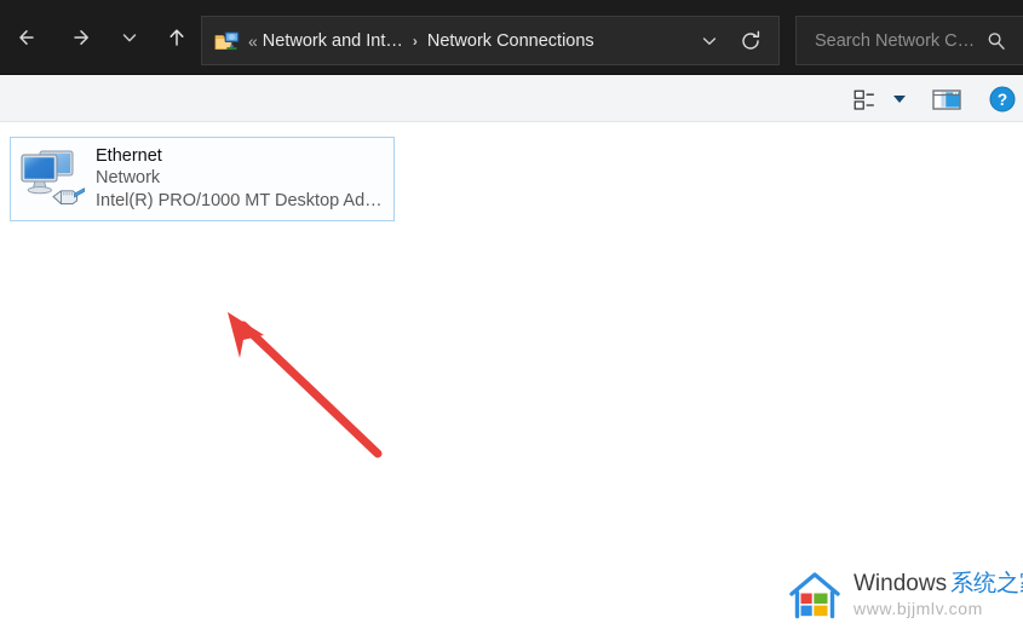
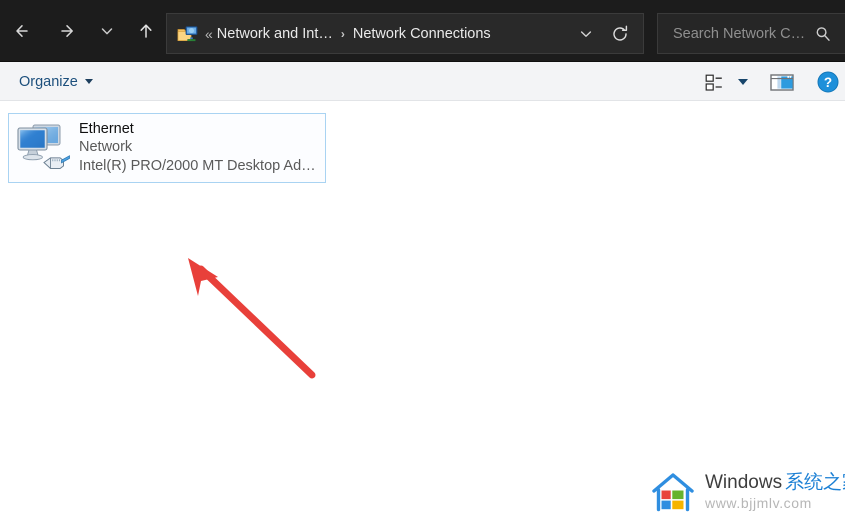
  «
  Network and Int…
  ›
  Network Connections
  Search Network C…
+ Organize
  ?
  Ethernet
  Network
- Intel(R) PRO/1000 MT Desktop Ad…
+ Intel(R) PRO/2000 MT Desktop Ad…
  Windows 系统之
  www.bjjmlv.com
